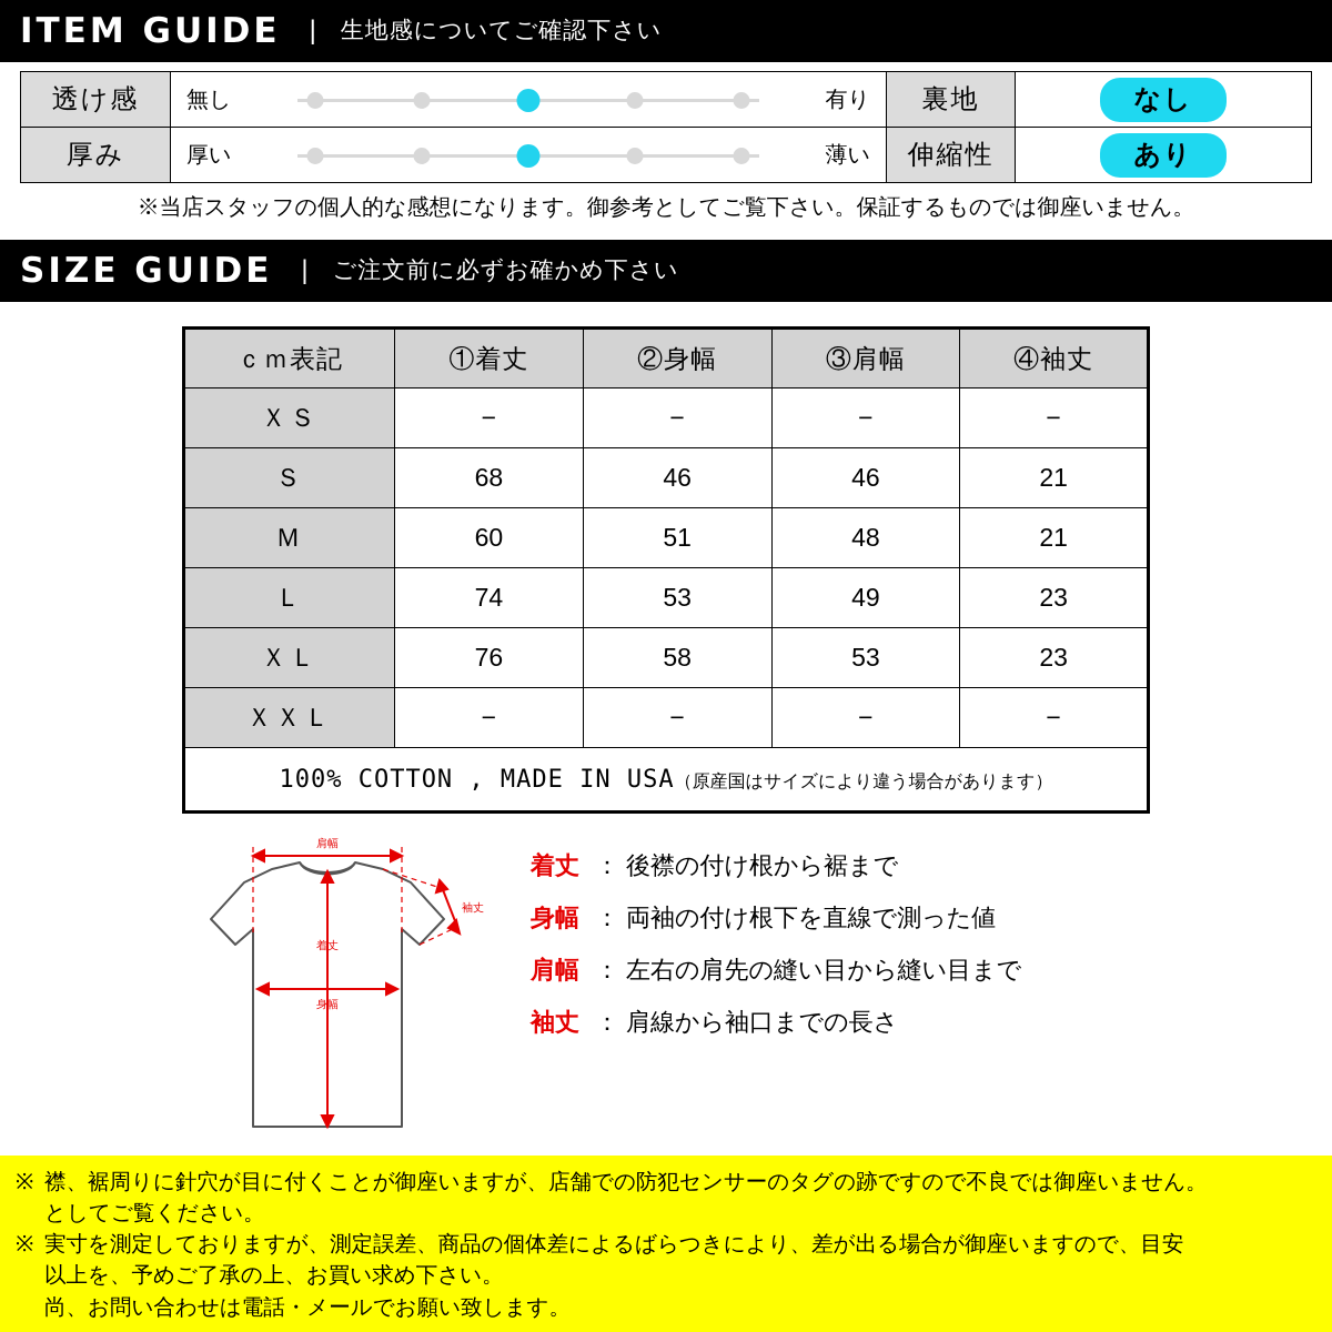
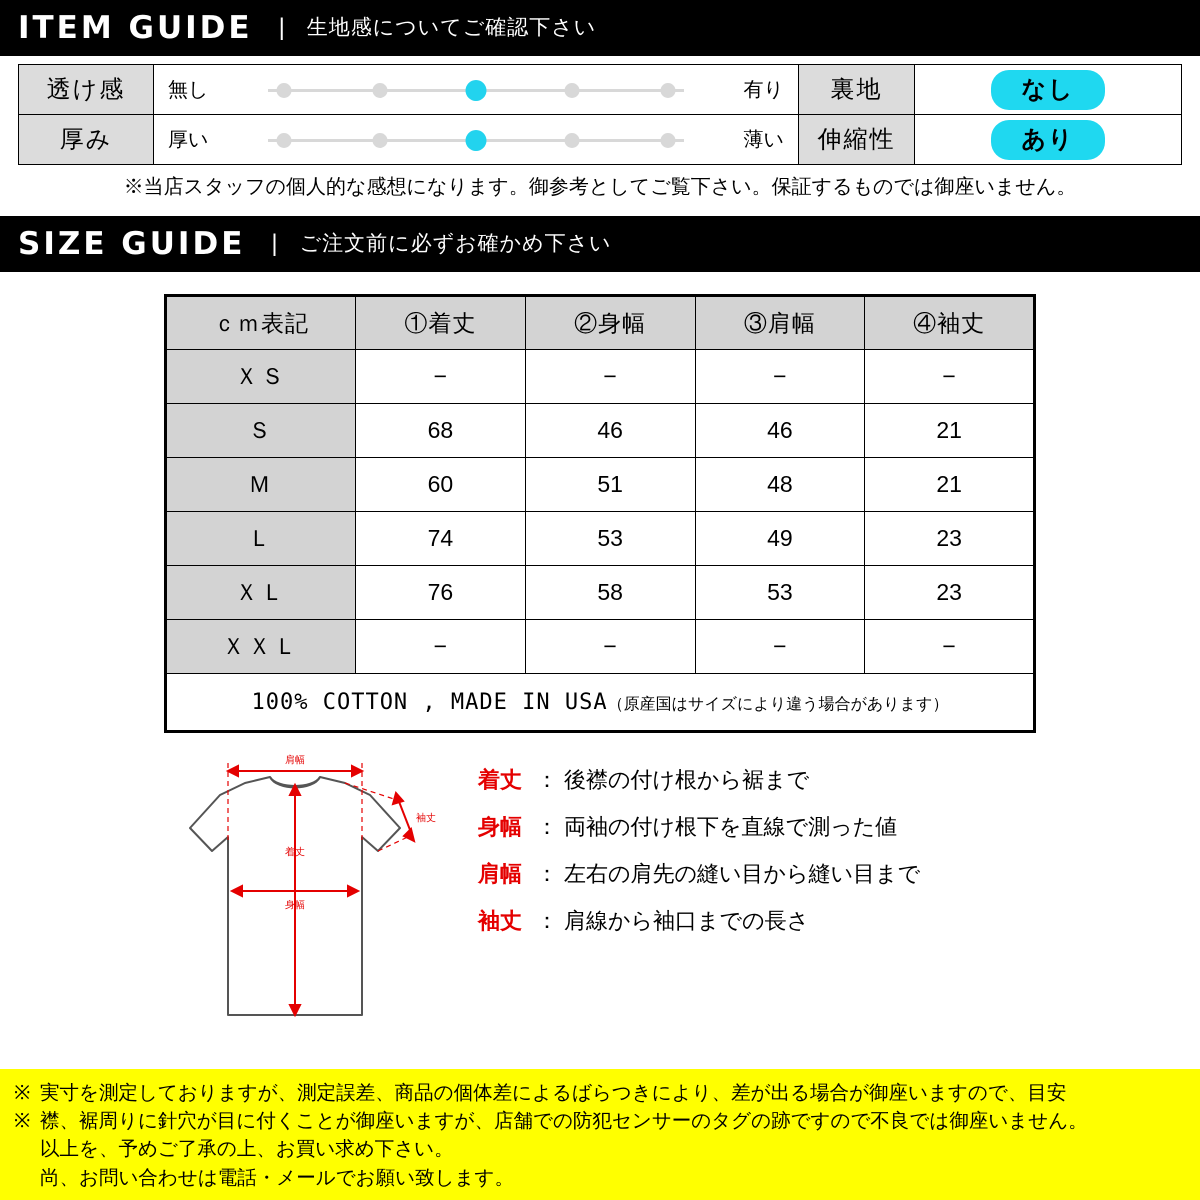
  ITEM GUIDE
  |
  生地感についてご確認下さい
  透け感	無し 有り	裏地	なし
  厚み	厚い 薄い	伸縮性	あり
  ※当店スタッフの個人的な感想になります。御参考としてご覧下さい。保証するものでは御座いません。
  SIZE GUIDE
  |
  ご注文前に必ずお確かめ下さい
  ｃｍ表記	①着丈	②身幅	③肩幅	④袖丈
  ＸＳ	−	−	−	−
  Ｓ	68	46	46	21
  Ｍ	60	51	48	21
  Ｌ	74	53	49	23
  ＸＬ	76	58	53	23
  ＸＸＬ	−	−	−	−
  100% COTTON , MADE IN USA（原産国はサイズにより違う場合があります）
  肩幅
  着丈
  身幅
  袖丈
  着丈
  ：
  後襟の付け根から裾まで
  身幅
  ：
  両袖の付け根下を直線で測った値
  肩幅
  ：
  左右の肩先の縫い目から縫い目まで
  袖丈
  ：
  肩線から袖口までの長さ
  ※
- 襟、裾周りに針穴が目に付くことが御座いますが、店舗での防犯センサーのタグの跡ですので不良では御座いません。
+ 実寸を測定しておりますが、測定誤差、商品の個体差によるばらつきにより、差が出る場合が御座いますので、目安
- としてご覧ください。
  ※
- 実寸を測定しておりますが、測定誤差、商品の個体差によるばらつきにより、差が出る場合が御座いますので、目安
+ 襟、裾周りに針穴が目に付くことが御座いますが、店舗での防犯センサーのタグの跡ですので不良では御座いません。
  以上を、予めご了承の上、お買い求め下さい。
  尚、お問い合わせは電話・メールでお願い致します。
